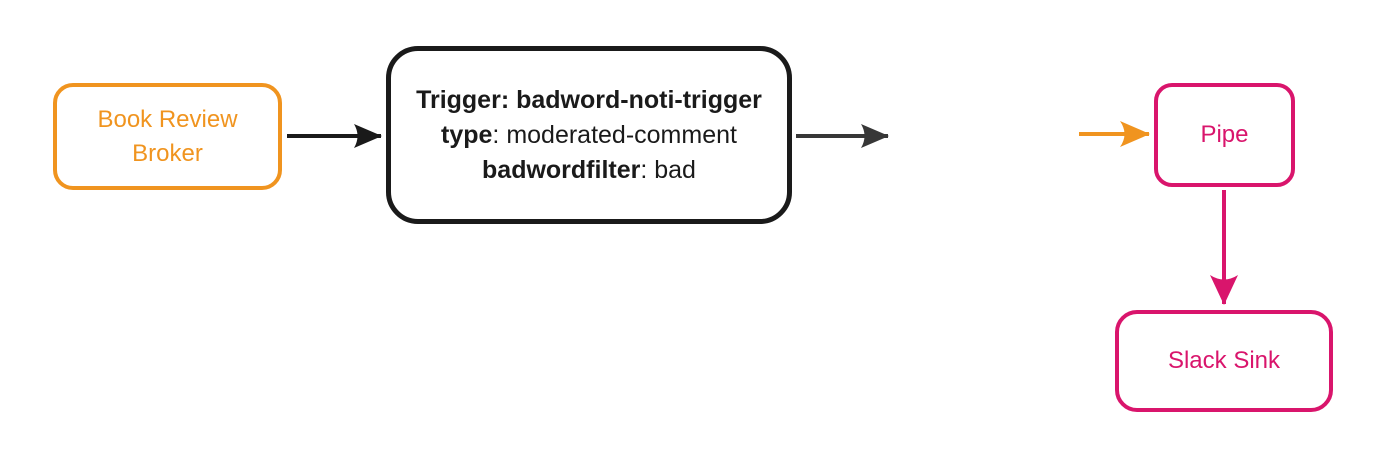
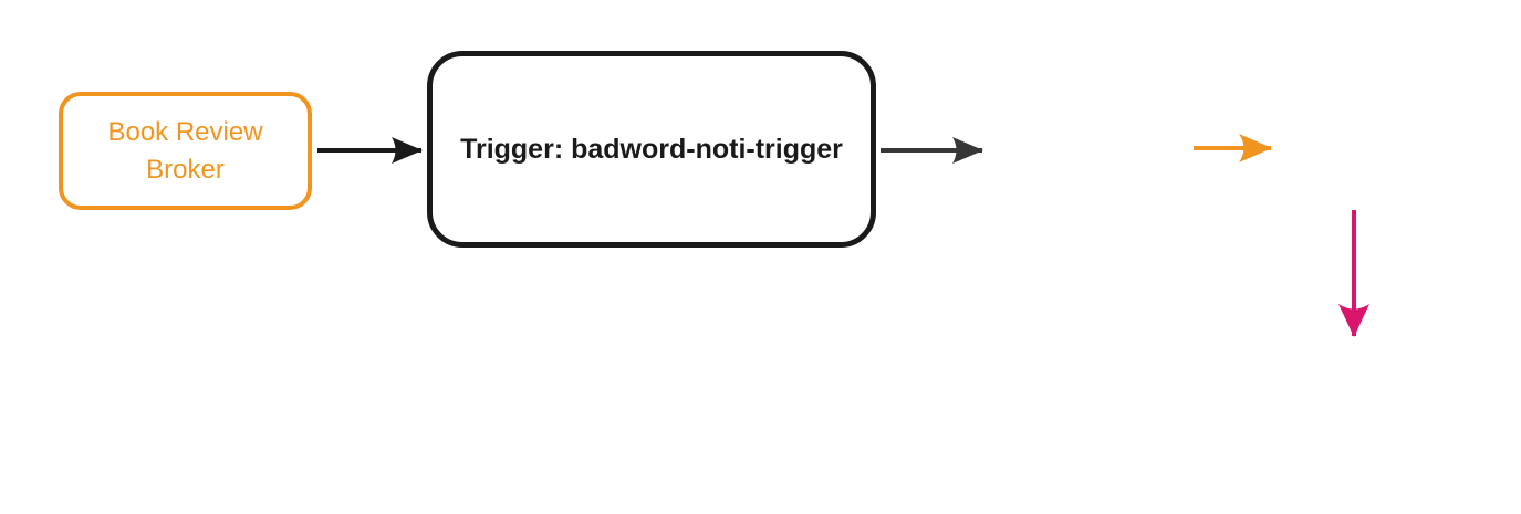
  Book Review Broker
  Trigger: badword-noti-trigger
- type: moderated-comment
- badwordfilter: bad
- Pipe
- Slack Sink
